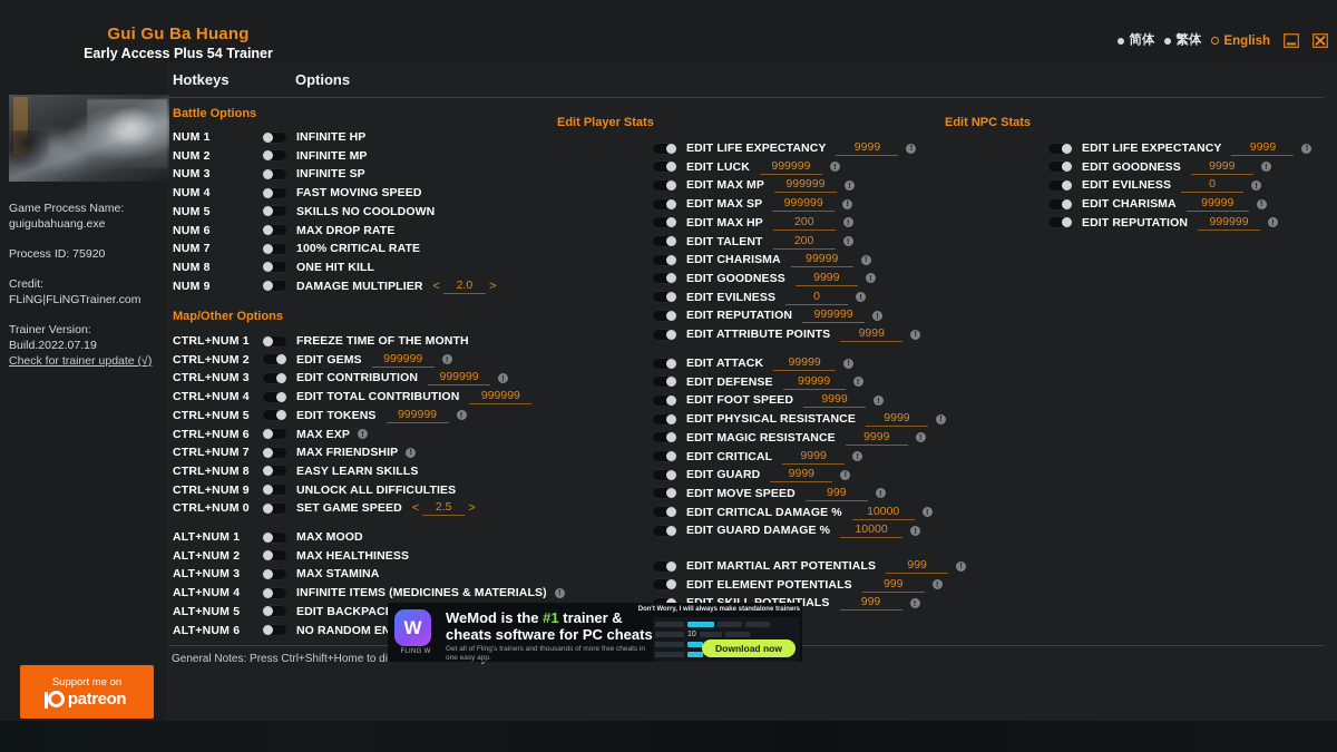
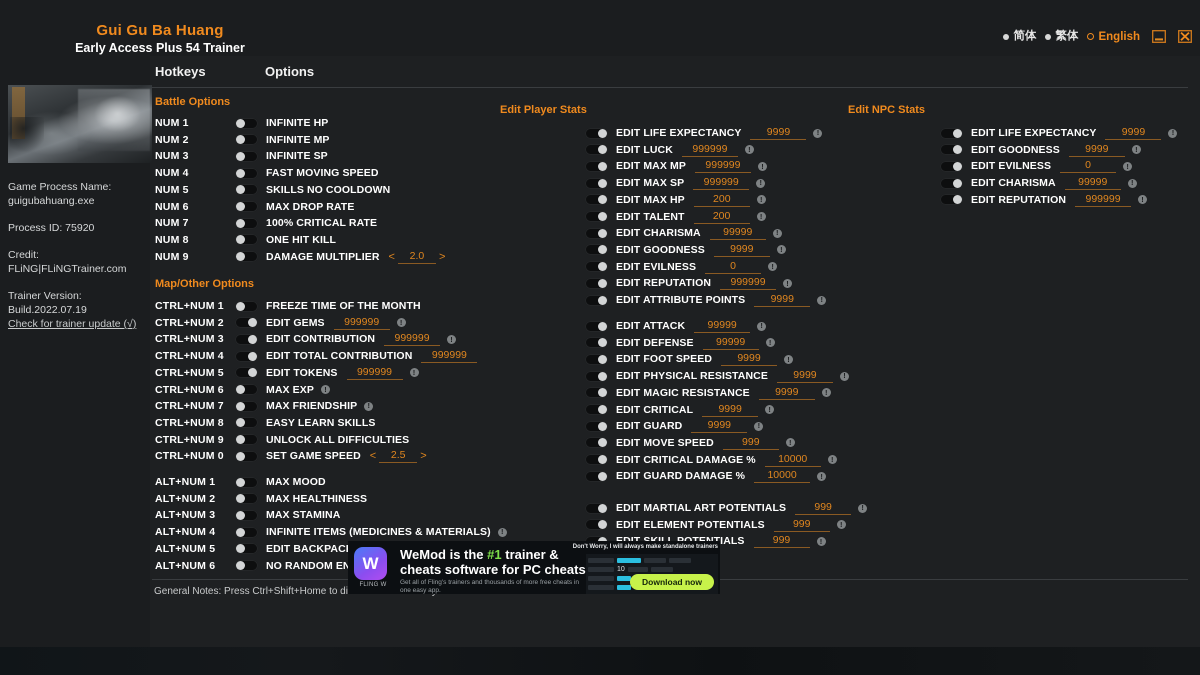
  Gui Gu Ba Huang
  Early Access Plus 54 Trainer
  简体
  繁体
  English
  Game Process Name:
  guigubahuang.exe
  Process ID: 75920
  Credit: FLiNG|FLiNGTrainer.com
  Trainer Version: Build.2022.07.19
  Check for trainer update (√)
- Support me on
- patreon
  Hotkeys
  Options
  Battle Options
  Map/Other Options
  Edit Player Stats
  Edit NPC Stats
  NUM 1
  INFINITE HP
  NUM 2
  INFINITE MP
  NUM 3
  INFINITE SP
  NUM 4
  FAST MOVING SPEED
  NUM 5
  SKILLS NO COOLDOWN
  NUM 6
  MAX DROP RATE
  NUM 7
  100% CRITICAL RATE
  NUM 8
  ONE HIT KILL
  NUM 9
  DAMAGE MULTIPLIER
  <
  2.0
  >
  CTRL+NUM 1
  FREEZE TIME OF THE MONTH
  CTRL+NUM 2
  EDIT GEMS
  999999
  !
  CTRL+NUM 3
  EDIT CONTRIBUTION
  999999
  !
  CTRL+NUM 4
  EDIT TOTAL CONTRIBUTION
  999999
  CTRL+NUM 5
  EDIT TOKENS
  999999
  !
  CTRL+NUM 6
  MAX EXP
  !
  CTRL+NUM 7
  MAX FRIENDSHIP
  !
  CTRL+NUM 8
  EASY LEARN SKILLS
  CTRL+NUM 9
  UNLOCK ALL DIFFICULTIES
  CTRL+NUM 0
  SET GAME SPEED
  <
  2.5
  >
  ALT+NUM 1
  MAX MOOD
  ALT+NUM 2
  MAX HEALTHINESS
  ALT+NUM 3
  MAX STAMINA
  ALT+NUM 4
  INFINITE ITEMS (MEDICINES & MATERIALS)
  !
  ALT+NUM 5
  ALT+NUM 6
  EDIT LIFE EXPECTANCY
  9999
  !
  EDIT LUCK
  999999
  !
  EDIT MAX MP
  999999
  !
  EDIT MAX SP
  999999
  !
  EDIT MAX HP
  200
  !
  EDIT TALENT
  200
  !
  EDIT CHARISMA
  99999
  !
  EDIT GOODNESS
  9999
  !
  EDIT EVILNESS
  0
  !
  EDIT REPUTATION
  999999
  !
  EDIT ATTRIBUTE POINTS
  9999
  !
  EDIT ATTACK
  99999
  !
  EDIT DEFENSE
  99999
  !
  EDIT FOOT SPEED
  9999
  !
  EDIT PHYSICAL RESISTANCE
  9999
  !
  EDIT MAGIC RESISTANCE
  9999
  !
  EDIT CRITICAL
  9999
  !
  EDIT GUARD
  9999
  !
  EDIT MOVE SPEED
  999
  !
  EDIT CRITICAL DAMAGE %
  10000
  !
  EDIT GUARD DAMAGE %
  10000
  !
  EDIT MARTIAL ART POTENTIALS
  999
  !
  EDIT ELEMENT POTENTIALS
  999
  !
  999
  !
  EDIT LIFE EXPECTANCY
  9999
  !
  EDIT GOODNESS
  9999
  !
  EDIT EVILNESS
  0
  !
  EDIT CHARISMA
  99999
  !
  EDIT REPUTATION
  999999
  !
  W
  WeMod is the #1 trainer &
  cheats software for PC cheats
  Download now
